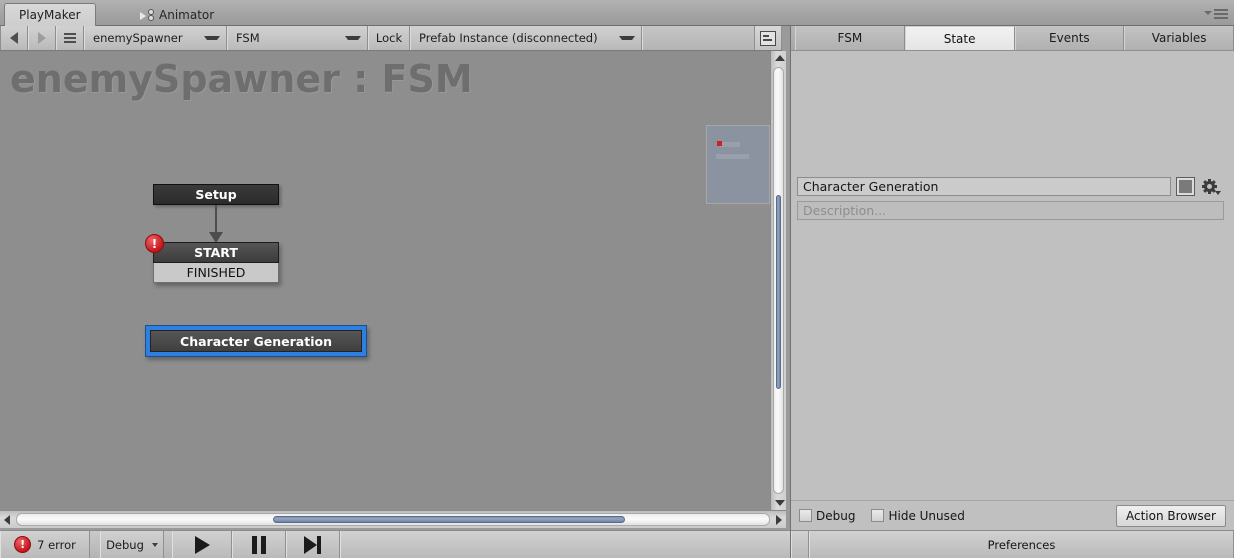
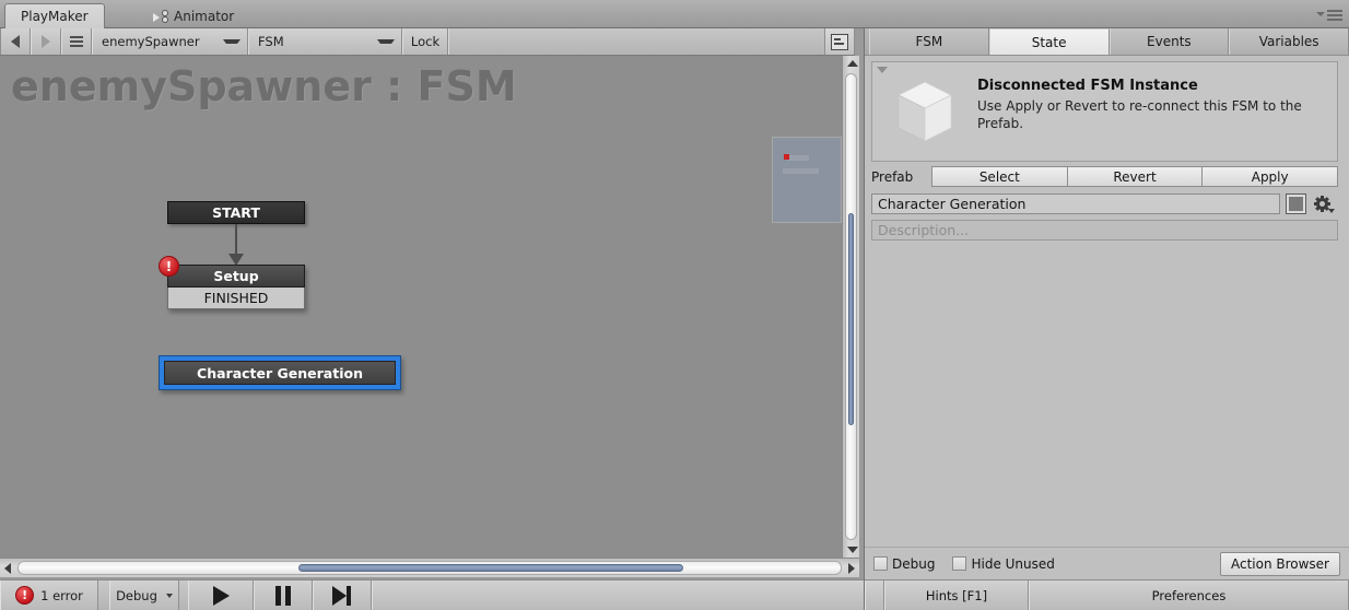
  PlayMaker
  Animator
  enemySpawner
  FSM
  Lock
- Prefab Instance (disconnected)
  enemySpawner : FSM
- Setup
+ START
  !
- START
+ Setup
  FINISHED
  Character Generation
  !
- 7 error
+ 1 error
  Debug
  FSM
  State
  Events
  Variables
+ Disconnected FSM Instance
+ Use Apply or Revert to re-connect this FSM to the Prefab.
+ Prefab
+ Select
+ Revert
+ Apply
  Character Generation
  Description...
  Debug
  Hide Unused
  Action Browser
+ Hints [F1]
  Preferences
